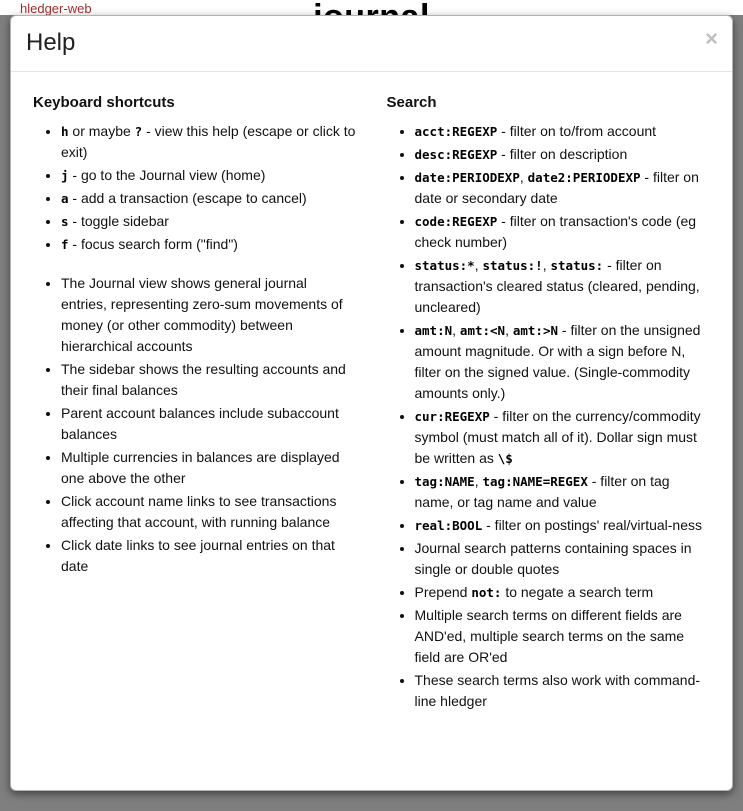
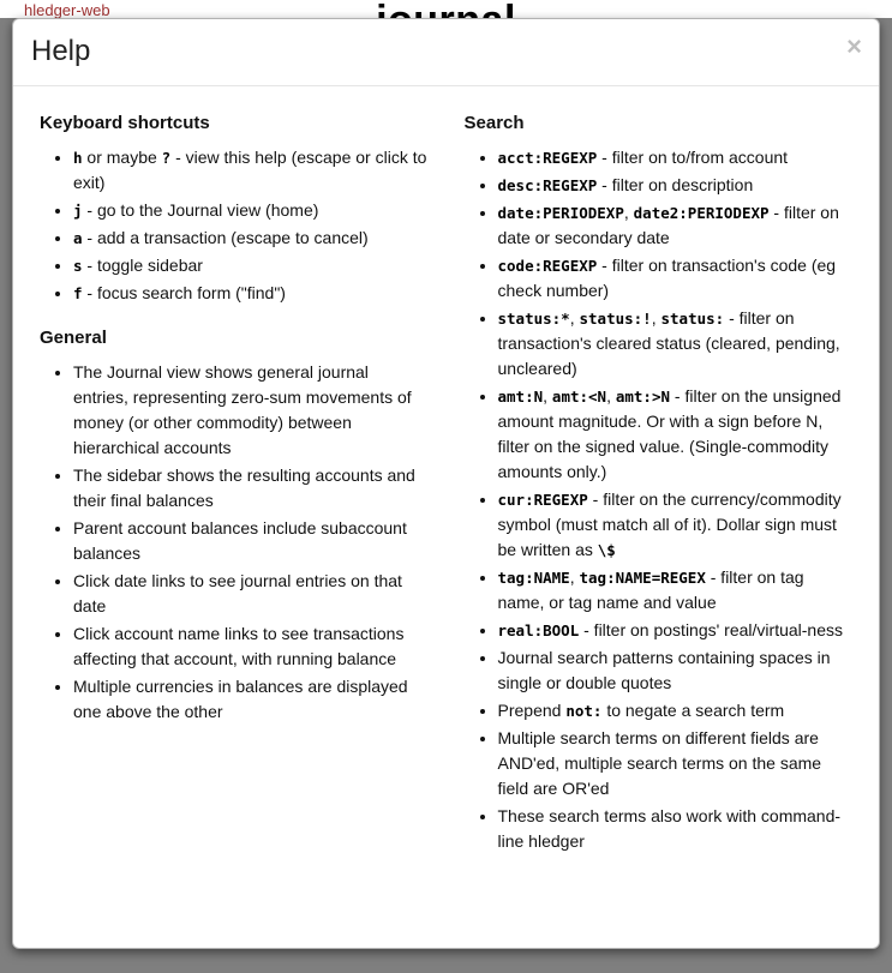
  hledger-web
  ×
  Help
  Keyboard shortcuts
  h or maybe ? - view this help (escape or click to exit)
  j - go to the Journal view (home)
  a - add a transaction (escape to cancel)
  s - toggle sidebar
  f - focus search form ("find")
+ General
  The Journal view shows general journal entries, representing zero-sum movements of money (or other commodity) between hierarchical accounts
  The sidebar shows the resulting accounts and their final balances
  Parent account balances include subaccount balances
- Multiple currencies in balances are displayed one above the other
+ Click date links to see journal entries on that date
  Click account name links to see transactions affecting that account, with running balance
- Click date links to see journal entries on that date
+ Multiple currencies in balances are displayed one above the other
  Search
  acct:REGEXP - filter on to/from account
  desc:REGEXP - filter on description
  date:PERIODEXP, date2:PERIODEXP - filter on date or secondary date
  code:REGEXP - filter on transaction's code (eg check number)
  status:*, status:!, status: - filter on transaction's cleared status (cleared, pending, uncleared)
  amt:N, amt:<N, amt:>N - filter on the unsigned amount magnitude. Or with a sign before N, filter on the signed value. (Single-commodity amounts only.)
  cur:REGEXP - filter on the currency/commodity symbol (must match all of it). Dollar sign must be written as \$
  tag:NAME, tag:NAME=REGEX - filter on tag name, or tag name and value
  real:BOOL - filter on postings' real/virtual-ness
  Journal search patterns containing spaces in single or double quotes
  Prepend not: to negate a search term
  Multiple search terms on different fields are AND'ed, multiple search terms on the same field are OR'ed
  These search terms also work with command-line hledger
